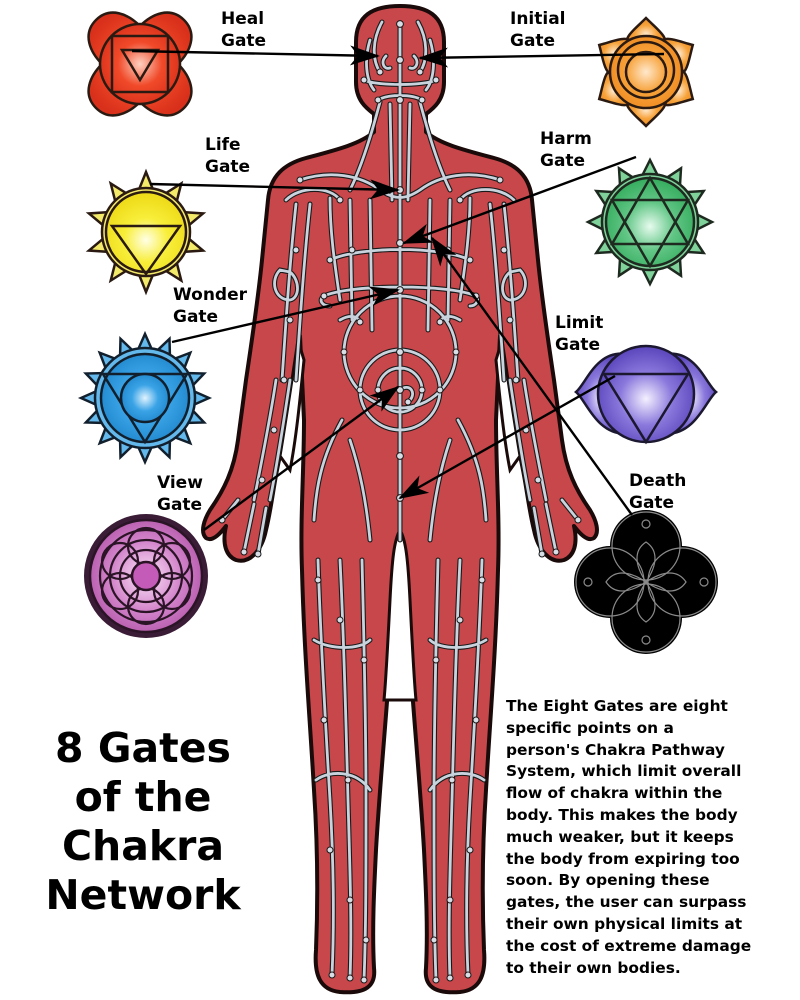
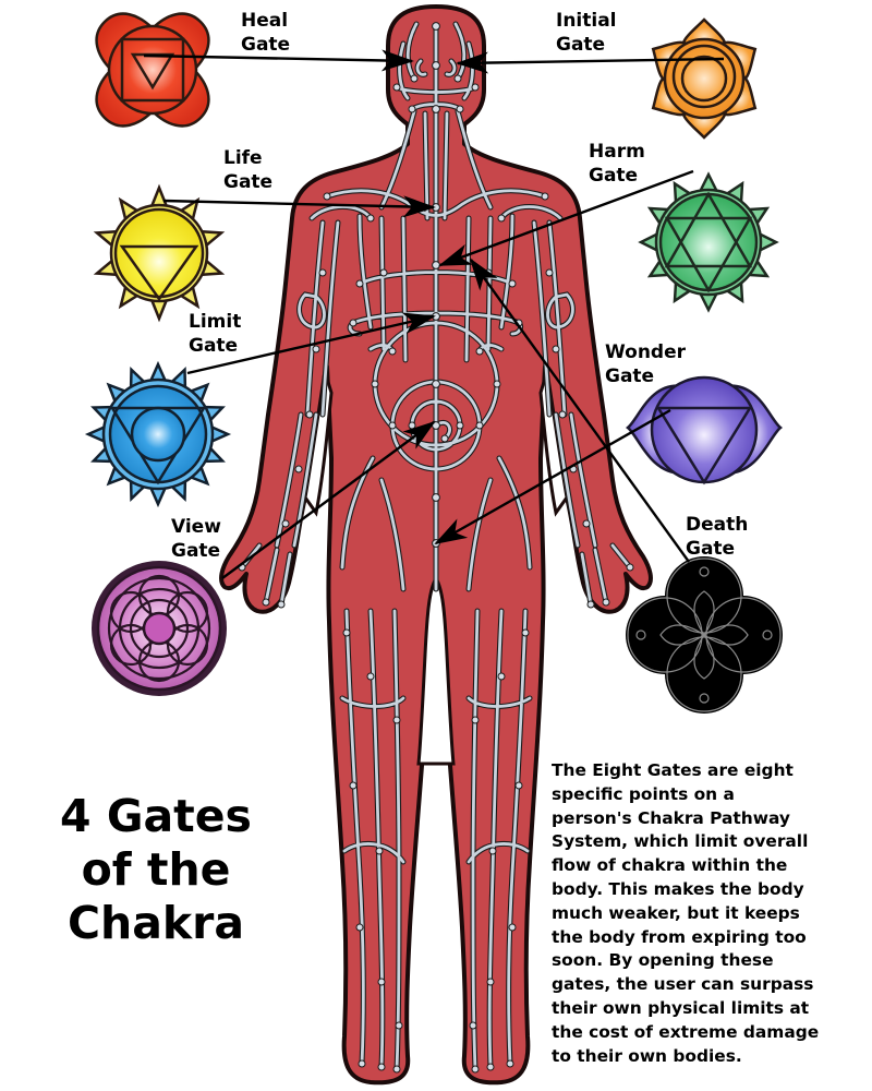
  Heal
  Gate
  Initial
  Gate
  Life
  Gate
  Harm
  Gate
- Wonder
+ Limit
  Gate
- Limit
+ Wonder
  Gate
  View
  Gate
  Death
  Gate
- 8 Gates
+ 4 Gates
  of the
  Chakra
- Network
  The Eight Gates are eight
  specific points on a
  person's Chakra Pathway
  System, which limit overall
  flow of chakra within the
  body. This makes the body
  much weaker, but it keeps
  the body from expiring too
  soon. By opening these
  gates, the user can surpass
  their own physical limits at
  the cost of extreme damage
  to their own bodies.
